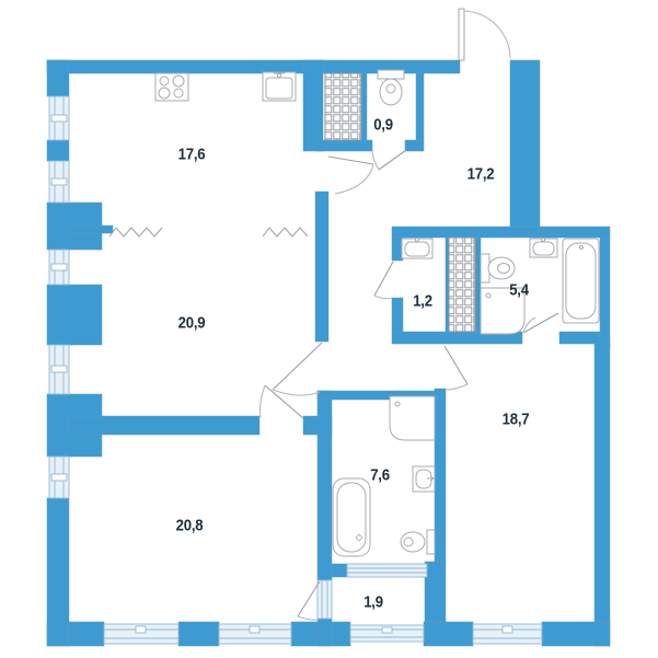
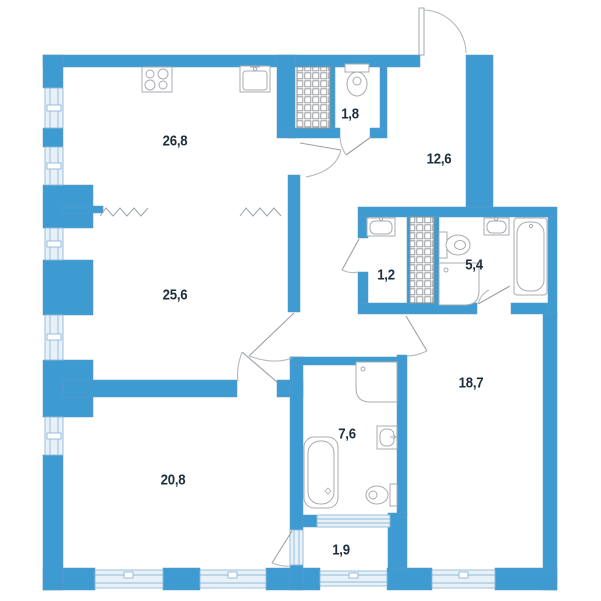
- 17,6
+ 26,8
- 0,9
+ 1,8
- 17,2
+ 12,6
- 20,9
+ 25,6
  1,2
  5,4
  18,7
  7,6
  20,8
  1,9
